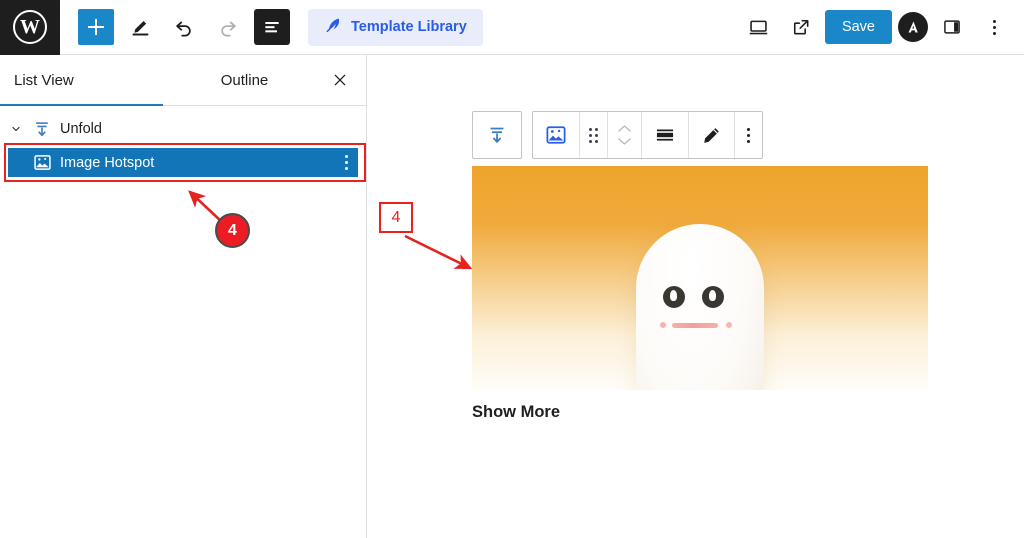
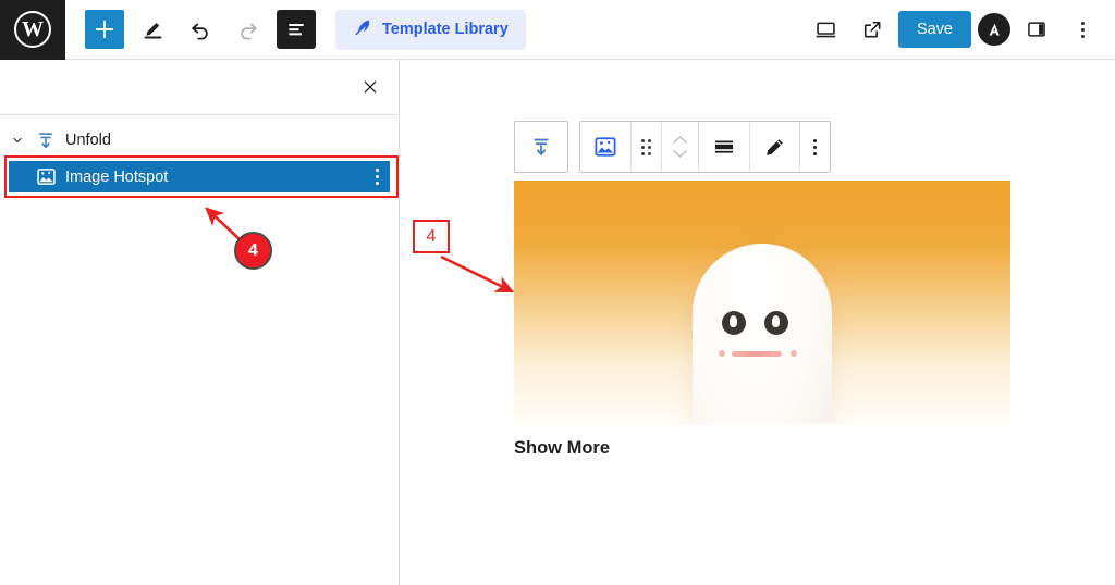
  W
  Template Library
  Save
- List View
- Outline
  Unfold
  Image Hotspot
  Show More
  4
  4
